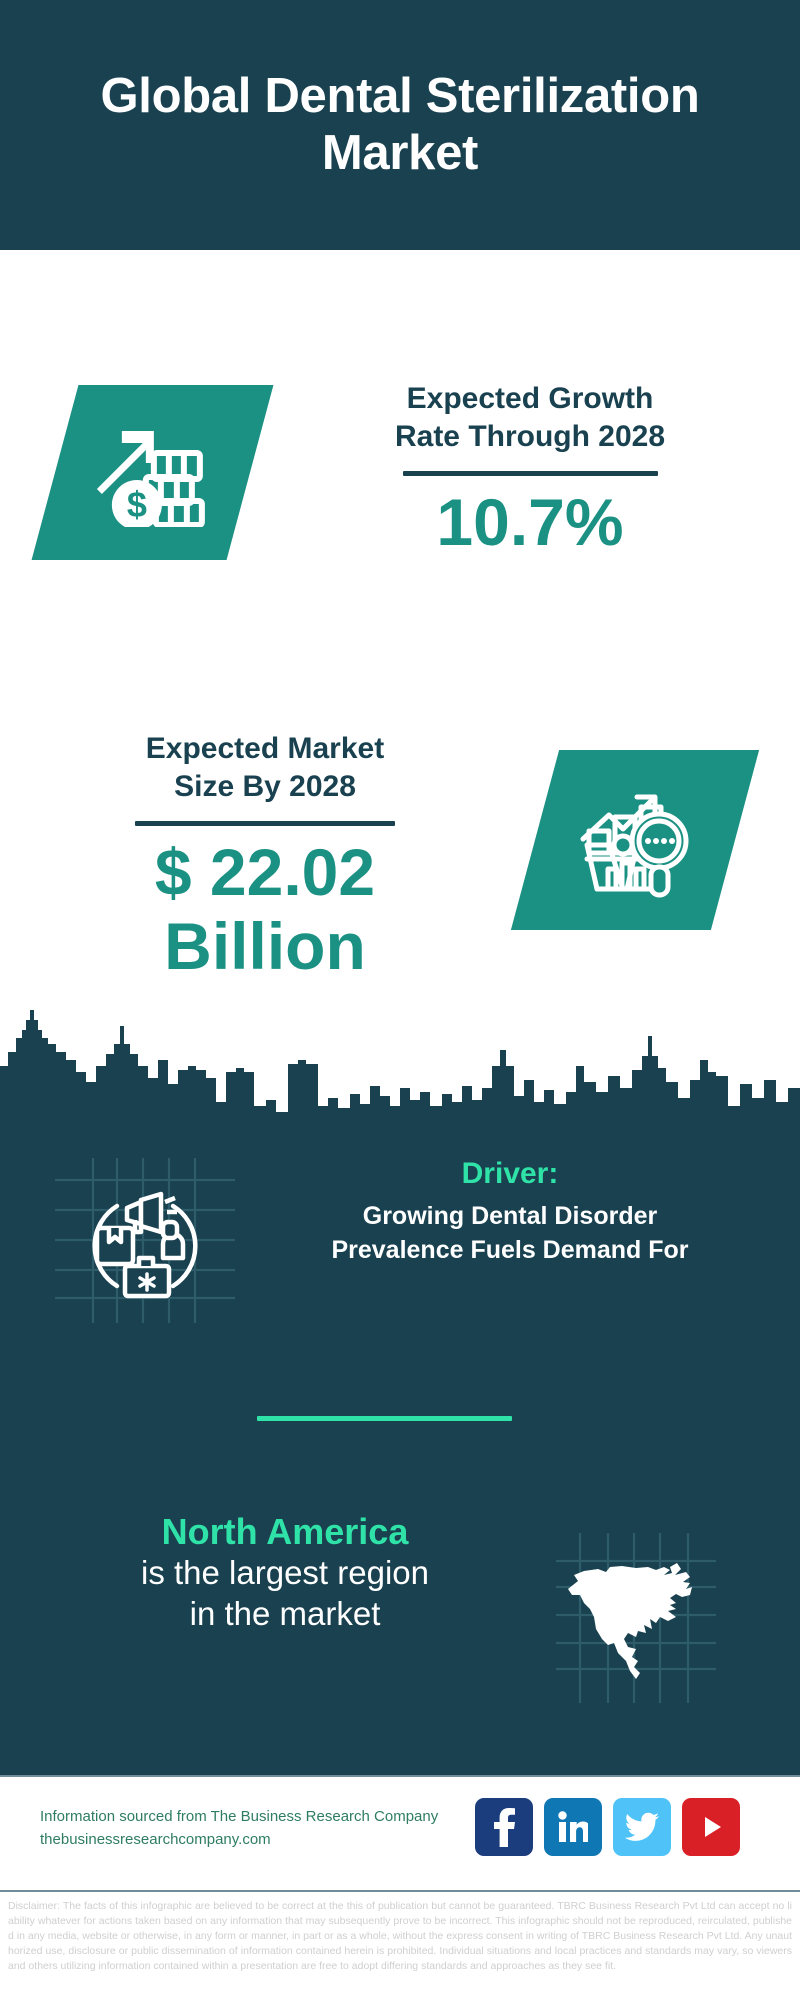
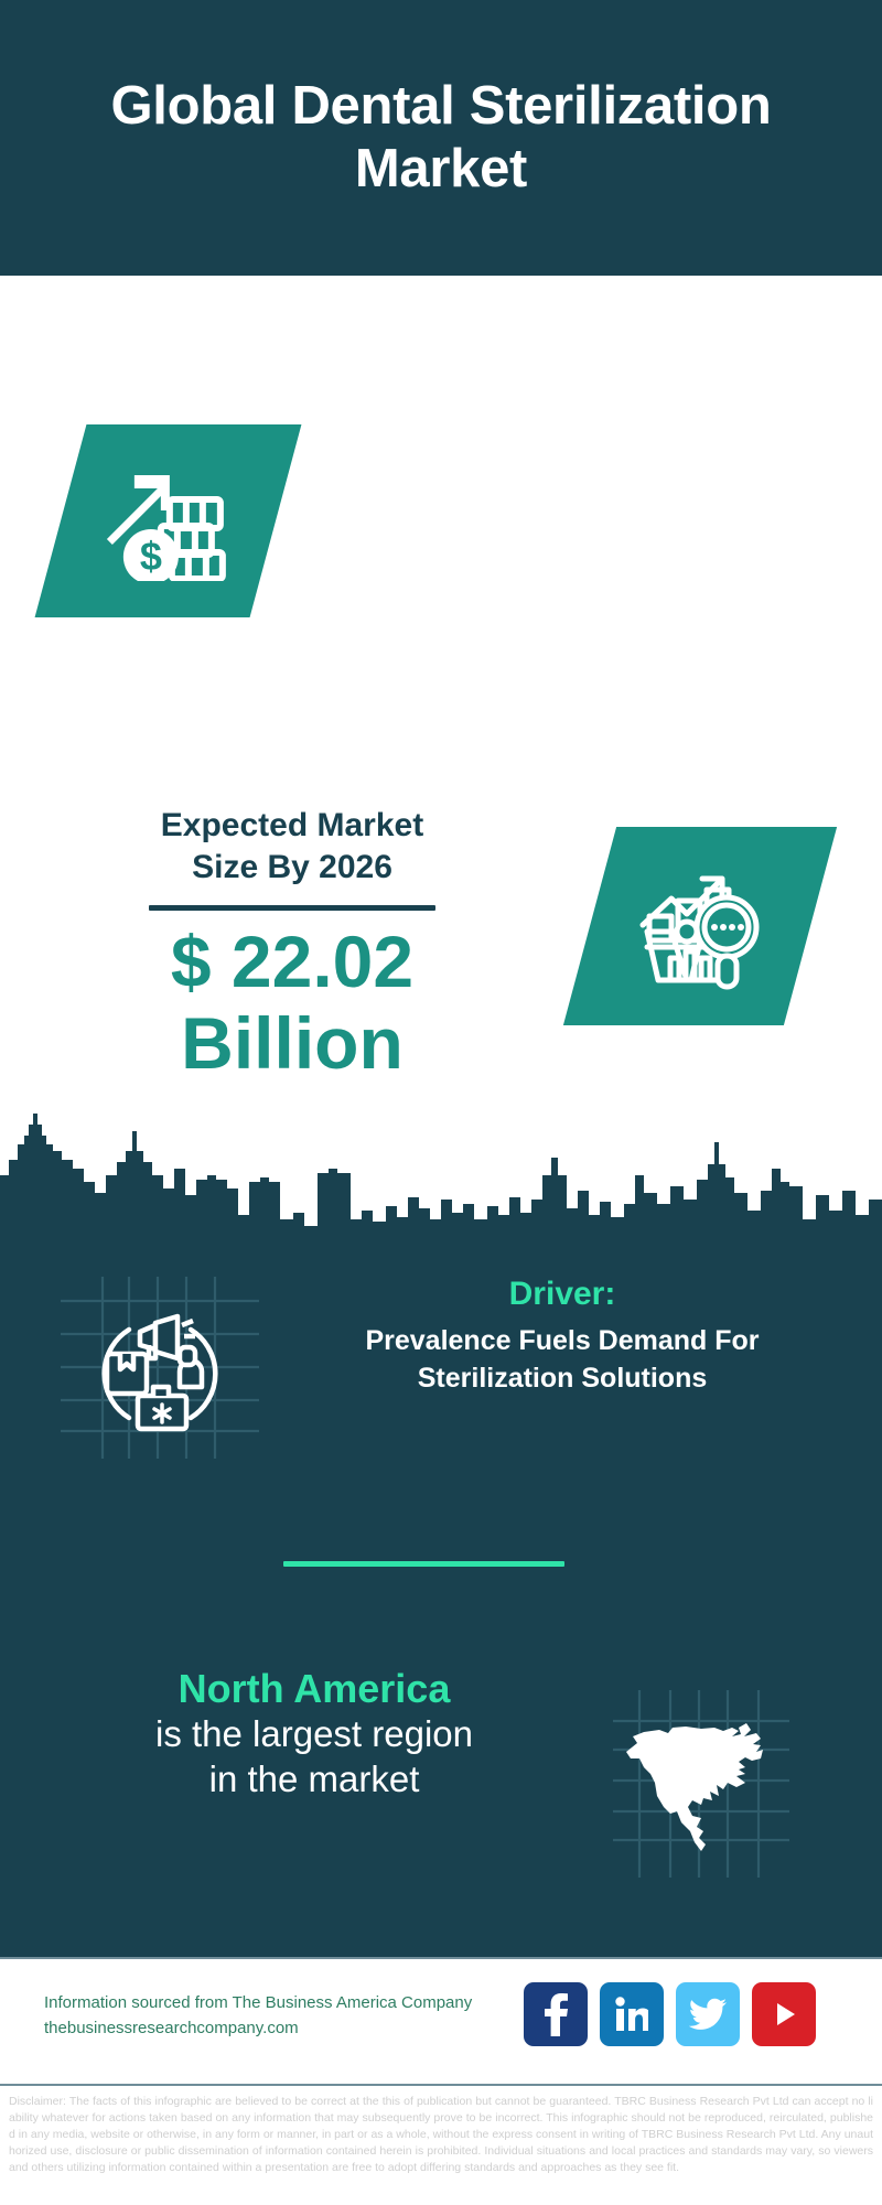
  Global Dental Sterilization Market
- Expected Growth
- Rate Through 2028
- 10.7%
  Expected Market
- Size By 2028
+ Size By 2026
  $ 22.02
  Billion
  Driver:
- Growing Dental Disorder
  Prevalence Fuels Demand For
+ Sterilization Solutions
  North America
  is the largest region
  in the market
- Information sourced from The Business Research Company
+ Information sourced from The Business America Company
  thebusinessresearchcompany.com
  Disclaimer: The facts of this infographic are believed to be correct at the this of publication but cannot be guaranteed. TBRC Business Research Pvt Ltd can accept no liability whatever for actions taken based on any information that may subsequently prove to be incorrect. This infographic should not be reproduced, reirculated, published in any media, website or otherwise, in any form or manner, in part or as a whole, without the express consent in writing of TBRC Business Research Pvt Ltd. Any unauthorized use, disclosure or public dissemination of information contained herein is prohibited. Individual situations and local practices and standards may vary, so viewers and others utilizing information contained within a presentation are free to adopt differing standards and approaches as they see fit.
